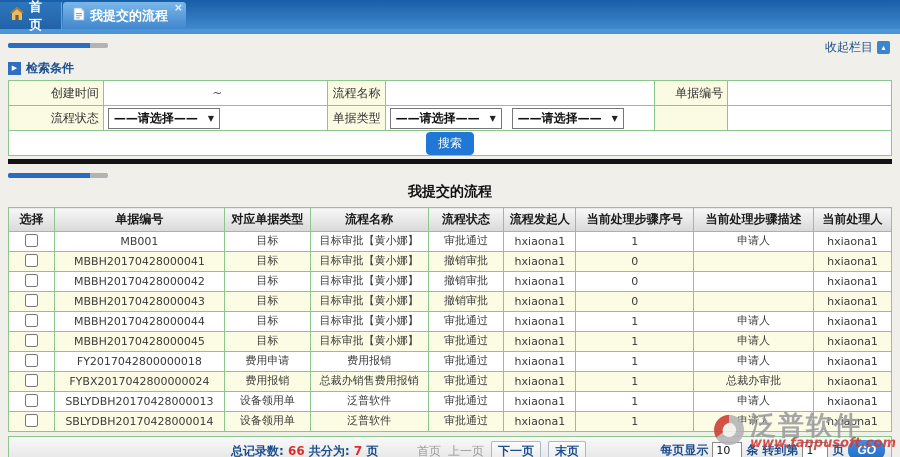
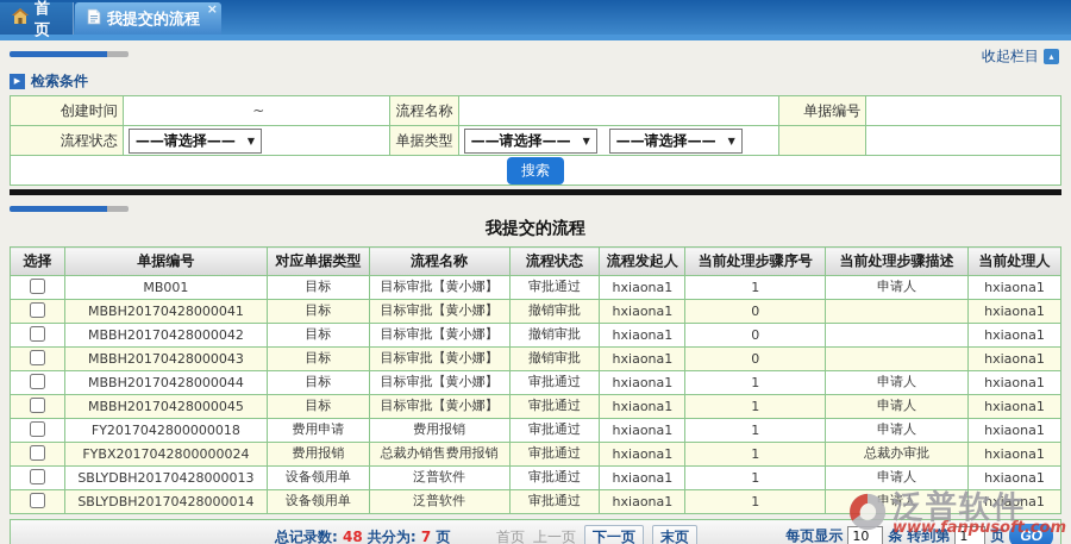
  首页
  我提交的流程
  ×
  收起栏目
  ▴
  ▶
  检索条件
  创建时间	~	流程名称		单据编号
  流程状态	——请选择—— ▼	单据类型	——请选择—— ▼ ——请选择—— ▼
  搜索
  我提交的流程
  选择	单据编号	对应单据类型	流程名称	流程状态	流程发起人	当前处理步骤序号	当前处理步骤描述	当前处理人
  	MB001	目标	目标审批【黄小娜】	审批通过	hxiaona1	1	申请人	hxiaona1
  	MBBH20170428000041	目标	目标审批【黄小娜】	撤销审批	hxiaona1	0		hxiaona1
  	MBBH20170428000042	目标	目标审批【黄小娜】	撤销审批	hxiaona1	0		hxiaona1
  	MBBH20170428000043	目标	目标审批【黄小娜】	撤销审批	hxiaona1	0		hxiaona1
  	MBBH20170428000044	目标	目标审批【黄小娜】	审批通过	hxiaona1	1	申请人	hxiaona1
  	MBBH20170428000045	目标	目标审批【黄小娜】	审批通过	hxiaona1	1	申请人	hxiaona1
  	FY2017042800000018	费用申请	费用报销	审批通过	hxiaona1	1	申请人	hxiaona1
  	FYBX2017042800000024	费用报销	总裁办销售费用报销	审批通过	hxiaona1	1	总裁办审批	hxiaona1
  	SBLYDBH20170428000013	设备领用单	泛普软件	审批通过	hxiaona1	1	申请人	hxiaona1
  	SBLYDBH20170428000014	设备领用单	泛普软件	审批通过	hxiaona1	1	申请人	hxiaona1
- 总记录数: 66 共分为: 7 页
+ 总记录数: 48 共分为: 7 页
  首页
  上一页
  下一页
  末页
  每页显示
  10
  条
  转到第
  1
  页
  GO
  泛普软件
  www.fanpusoft.com
